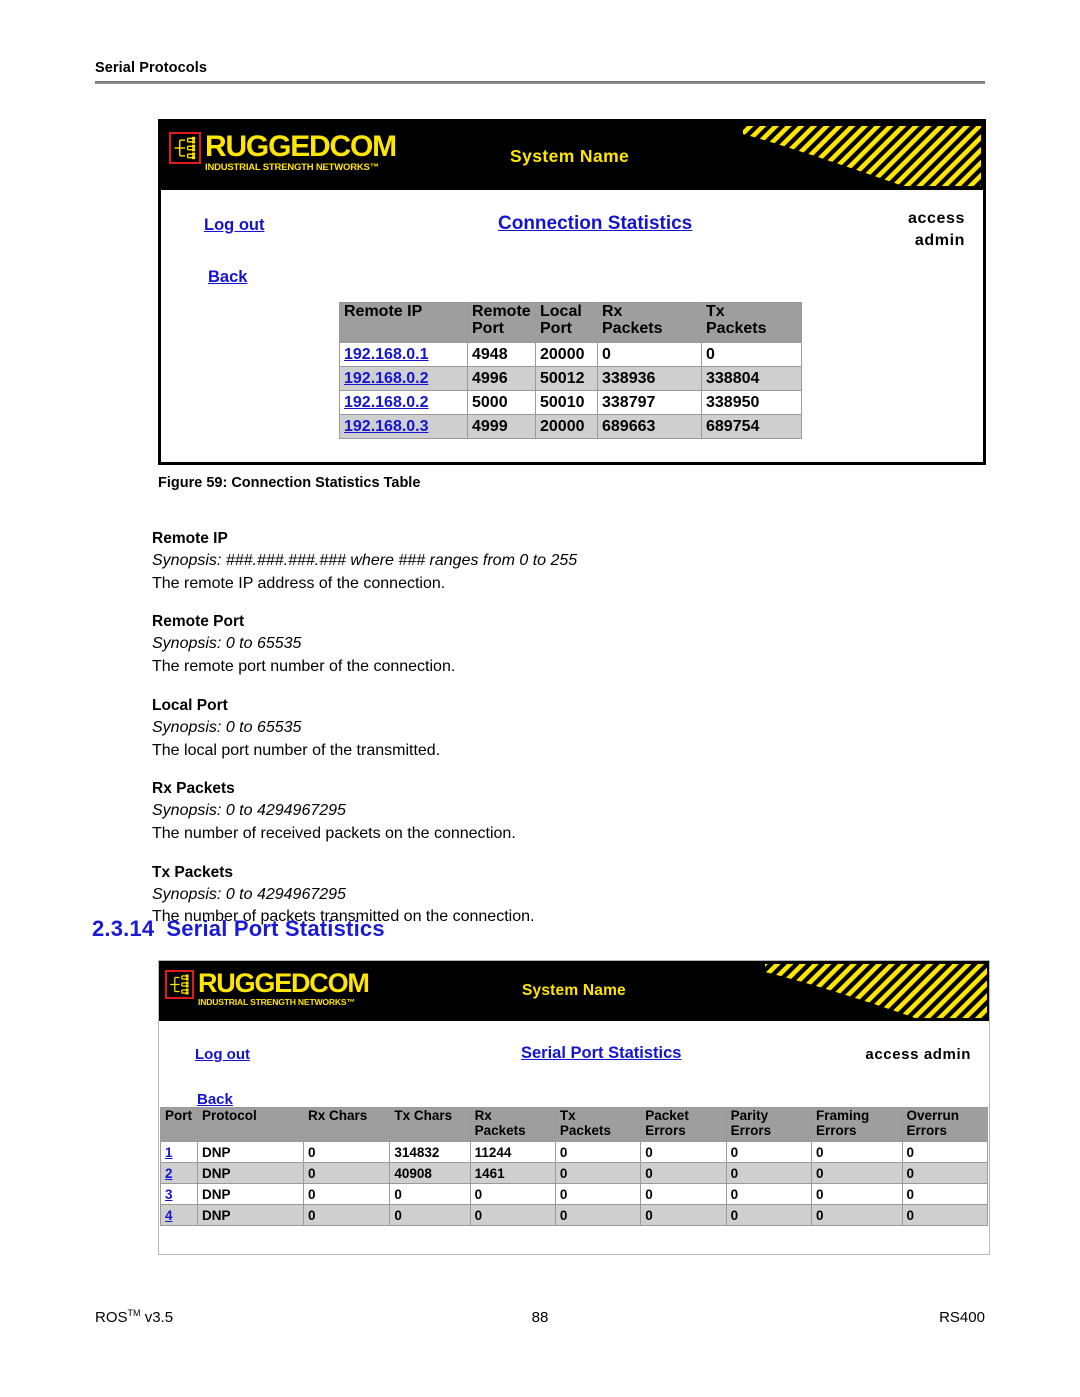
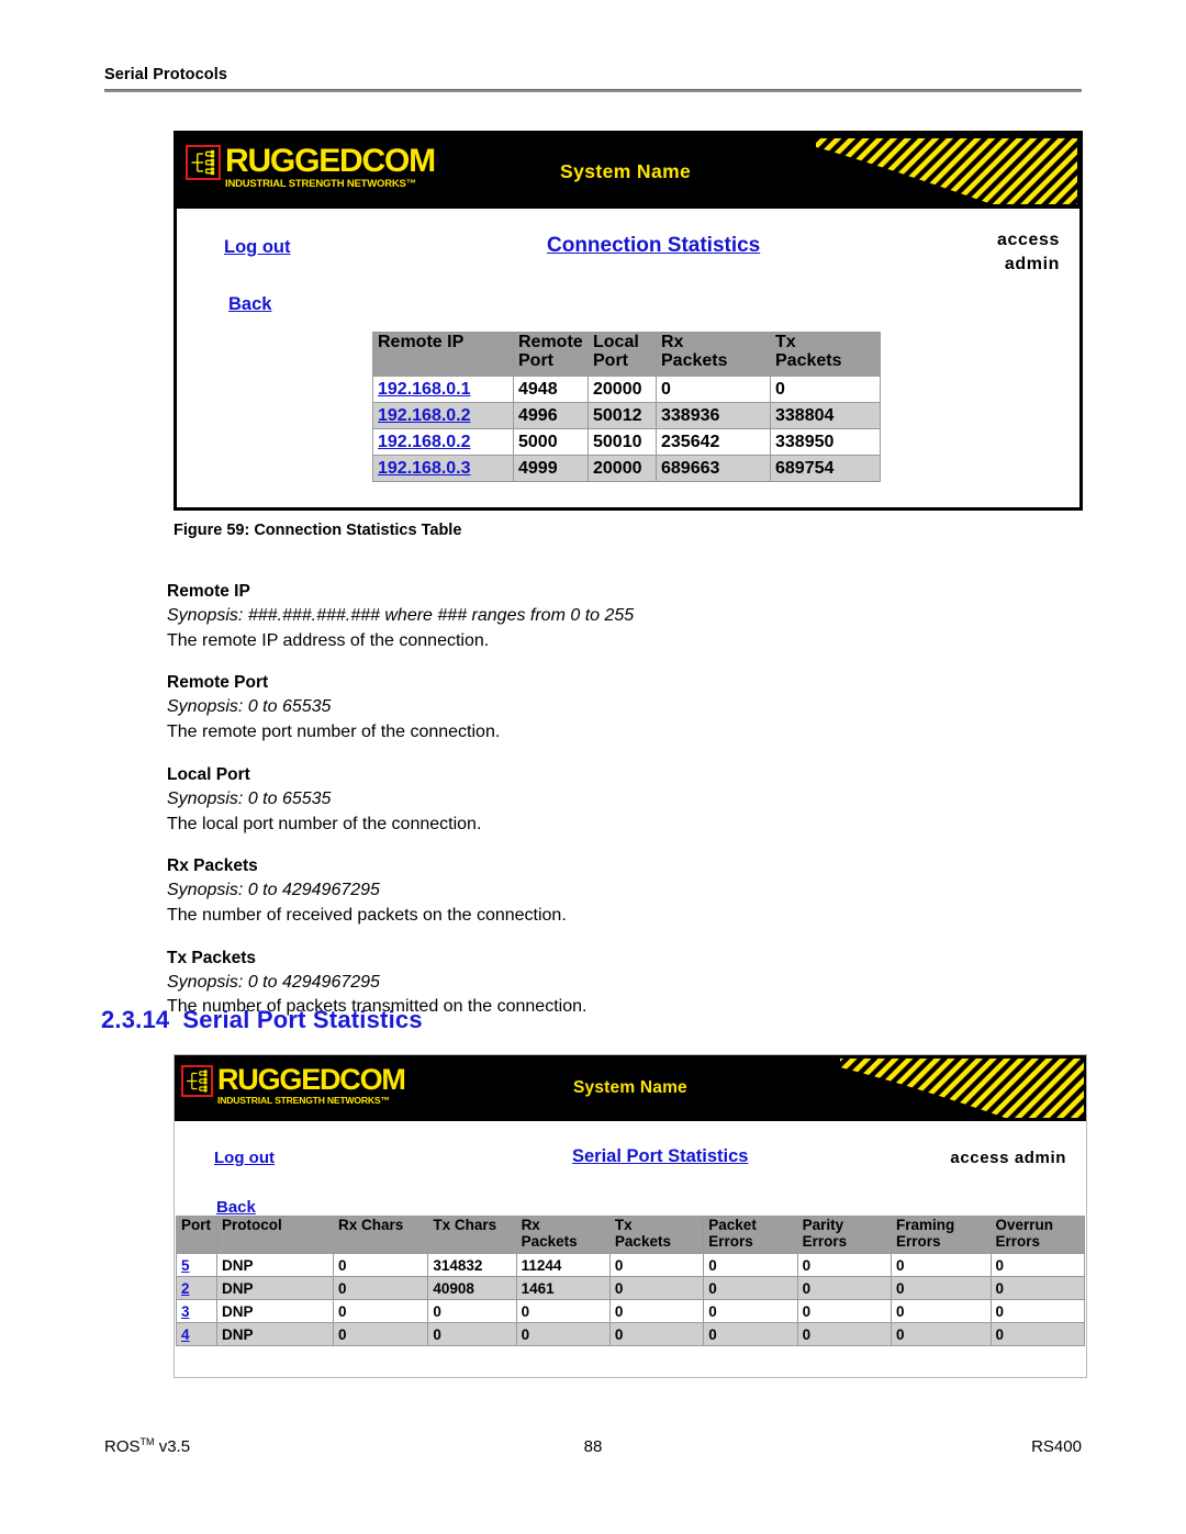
  Serial Protocols
  RUGGEDCOM
  INDUSTRIAL STRENGTH NETWORKS™
  System Name
  Log out
  Connection Statistics
  Back
  access
  admin
  Remote IP	Remote Port	Local Port	Rx Packets	Tx Packets
  192.168.0.1	4948	20000	0	0
  192.168.0.2	4996	50012	338936	338804
- 192.168.0.2	5000	50010	338797	338950
+ 192.168.0.2	5000	50010	235642	338950
  192.168.0.3	4999	20000	689663	689754
  Figure 59: Connection Statistics Table
  Remote IP
  Synopsis: ###.###.###.### where ### ranges from 0 to 255
  The remote IP address of the connection.
  Remote Port
  Synopsis: 0 to 65535
  The remote port number of the connection.
  Local Port
  Synopsis: 0 to 65535
- The local port number of the transmitted.
+ The local port number of the connection.
  Rx Packets
  Synopsis: 0 to 4294967295
  The number of received packets on the connection.
  Tx Packets
  Synopsis: 0 to 4294967295
  The number of packets transmitted on the connection.
  2.3.14 Serial Port Statistics
  RUGGEDCOM
  INDUSTRIAL STRENGTH NETWORKS™
  System Name
  Log out
  Serial Port Statistics
  Back
  access admin
  Port	Protocol	Rx Chars	Tx Chars	Rx Packets	Tx Packets	Packet Errors	Parity Errors	Framing Errors	Overrun Errors
- 1	DNP	0	314832	11244	0	0	0	0	0
+ 5	DNP	0	314832	11244	0	0	0	0	0
  2	DNP	0	40908	1461	0	0	0	0	0
  3	DNP	0	0	0	0	0	0	0	0
  4	DNP	0	0	0	0	0	0	0	0
  ROSTM v3.5
  88
  RS400
